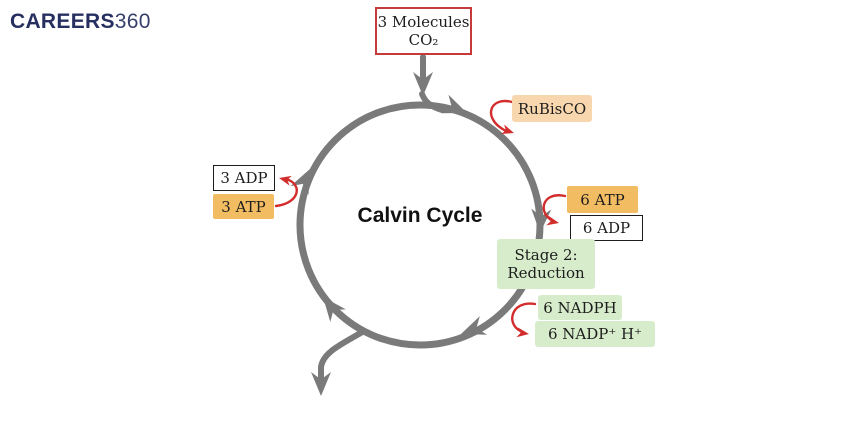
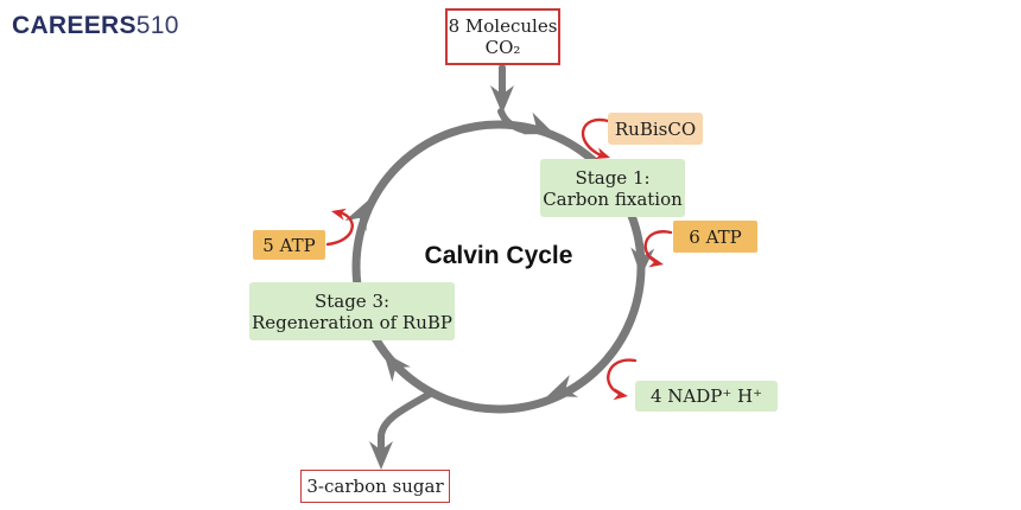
- CAREERS360
+ CAREERS510
  Calvin Cycle
- 3 Molecules
+ 8 Molecules
  CO₂
  RuBisCO
+ Stage 1:
+ Carbon fixation
  6 ATP
- 6 ADP
- Stage 2:
- Reduction
- 6 NADPH
- 6 NADP⁺ H⁺
+ 4 NADP⁺ H⁺
- 3 ADP
- 3 ATP
+ 5 ATP
+ Stage 3:
+ Regeneration of RuBP
+ 3-carbon sugar
